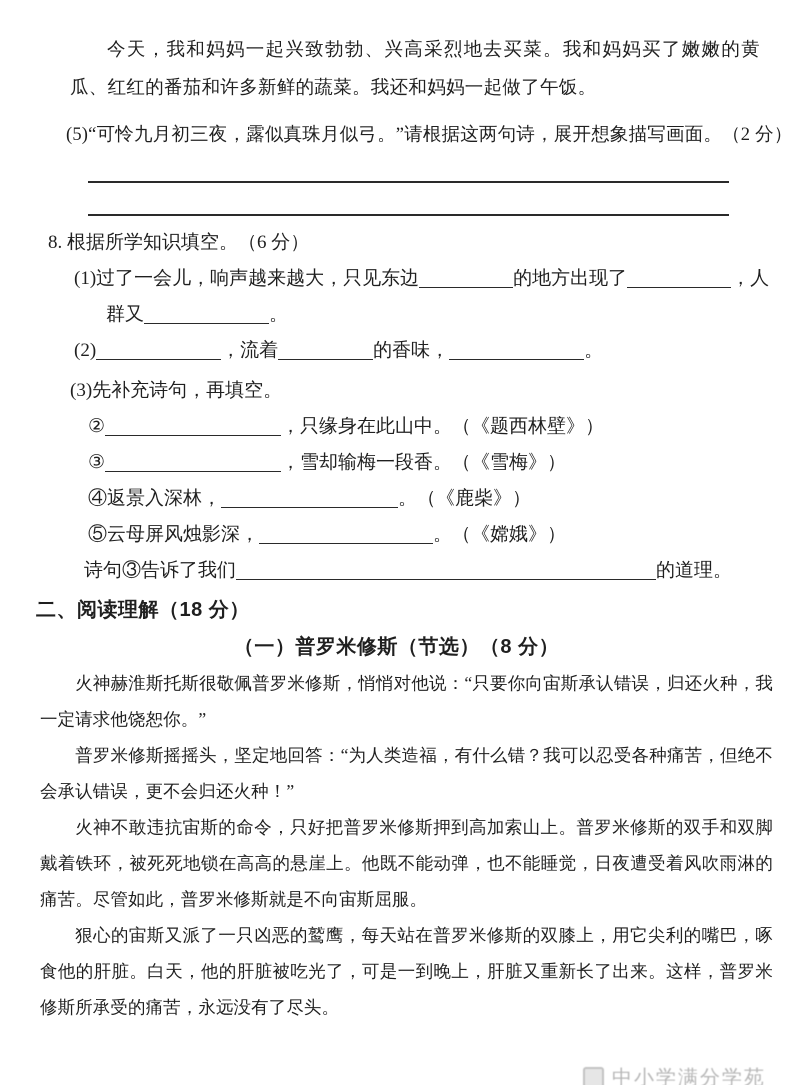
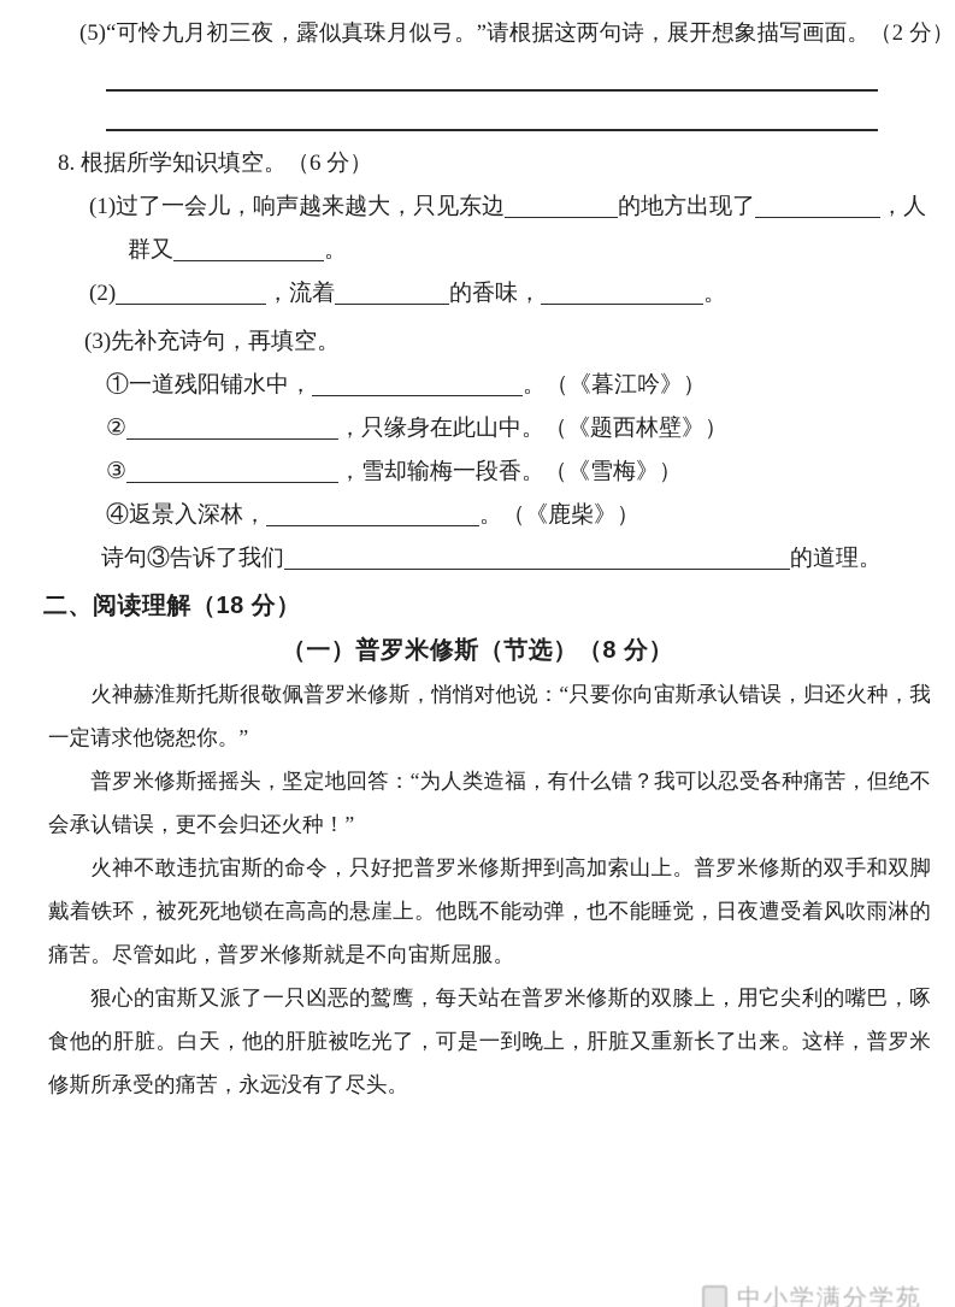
- 今天，我和妈妈一起兴致勃勃、兴高采烈地去买菜。我和妈妈买了嫩嫩的黄瓜、红红的番茄和许多新鲜的蔬菜。我还和妈妈一起做了午饭。
  (5)“可怜九月初三夜，露似真珠月似弓。”请根据这两句诗，展开想象描写画面。（2 分）
  8. 根据所学知识填空。（6 分）
  (1)过了一会儿，响声越来越大，只见东边 的地方出现了 ，人
  群又 。
  (2) ，流着 的香味， 。
  (3)先补充诗句，再填空。
+ ①一道残阳铺水中， 。（《暮江吟》）
  ② ，只缘身在此山中。（《题西林壁》）
  ③ ，雪却输梅一段香。（《雪梅》）
  ④返景入深林， 。（《鹿柴》）
- ⑤云母屏风烛影深， 。（《嫦娥》）
  诗句③告诉了我们 的道理。
  二、阅读理解（18 分）
  （一）普罗米修斯（节选）（8 分）
  火神赫淮斯托斯很敬佩普罗米修斯，悄悄对他说：“只要你向宙斯承认错误，归还火种，我一定请求他饶恕你。”
  普罗米修斯摇摇头，坚定地回答：“为人类造福，有什么错？我可以忍受各种痛苦，但绝不会承认错误，更不会归还火种！”
  火神不敢违抗宙斯的命令，只好把普罗米修斯押到高加索山上。普罗米修斯的双手和双脚戴着铁环，被死死地锁在高高的悬崖上。他既不能动弹，也不能睡觉，日夜遭受着风吹雨淋的痛苦。尽管如此，普罗米修斯就是不向宙斯屈服。
  狠心的宙斯又派了一只凶恶的鹫鹰，每天站在普罗米修斯的双膝上，用它尖利的嘴巴，啄食他的肝脏。白天，他的肝脏被吃光了，可是一到晚上，肝脏又重新长了出来。这样，普罗米修斯所承受的痛苦，永远没有了尽头。
  中小学满分学苑
